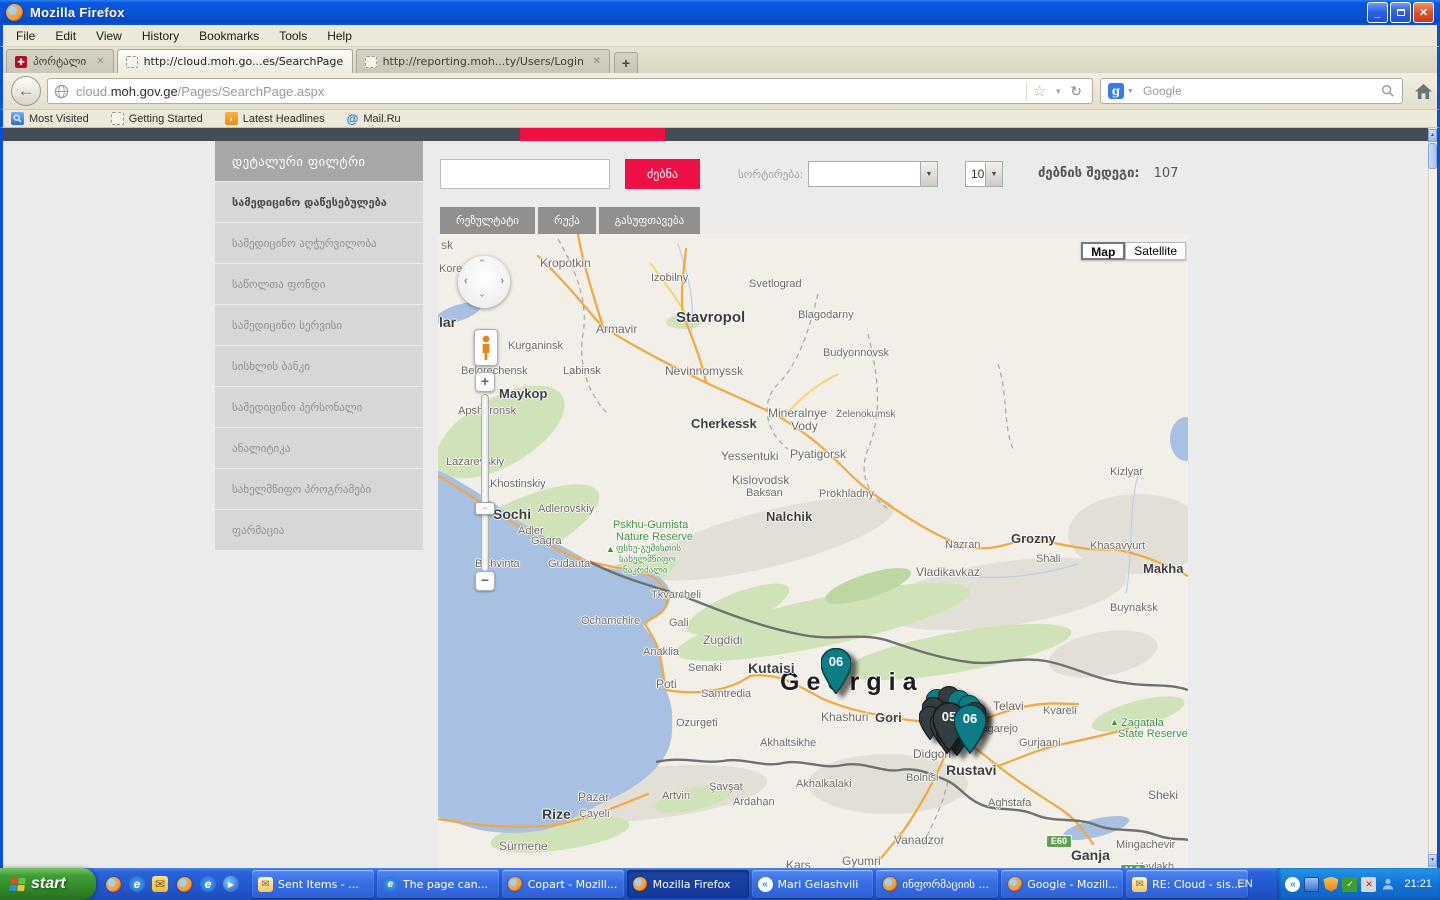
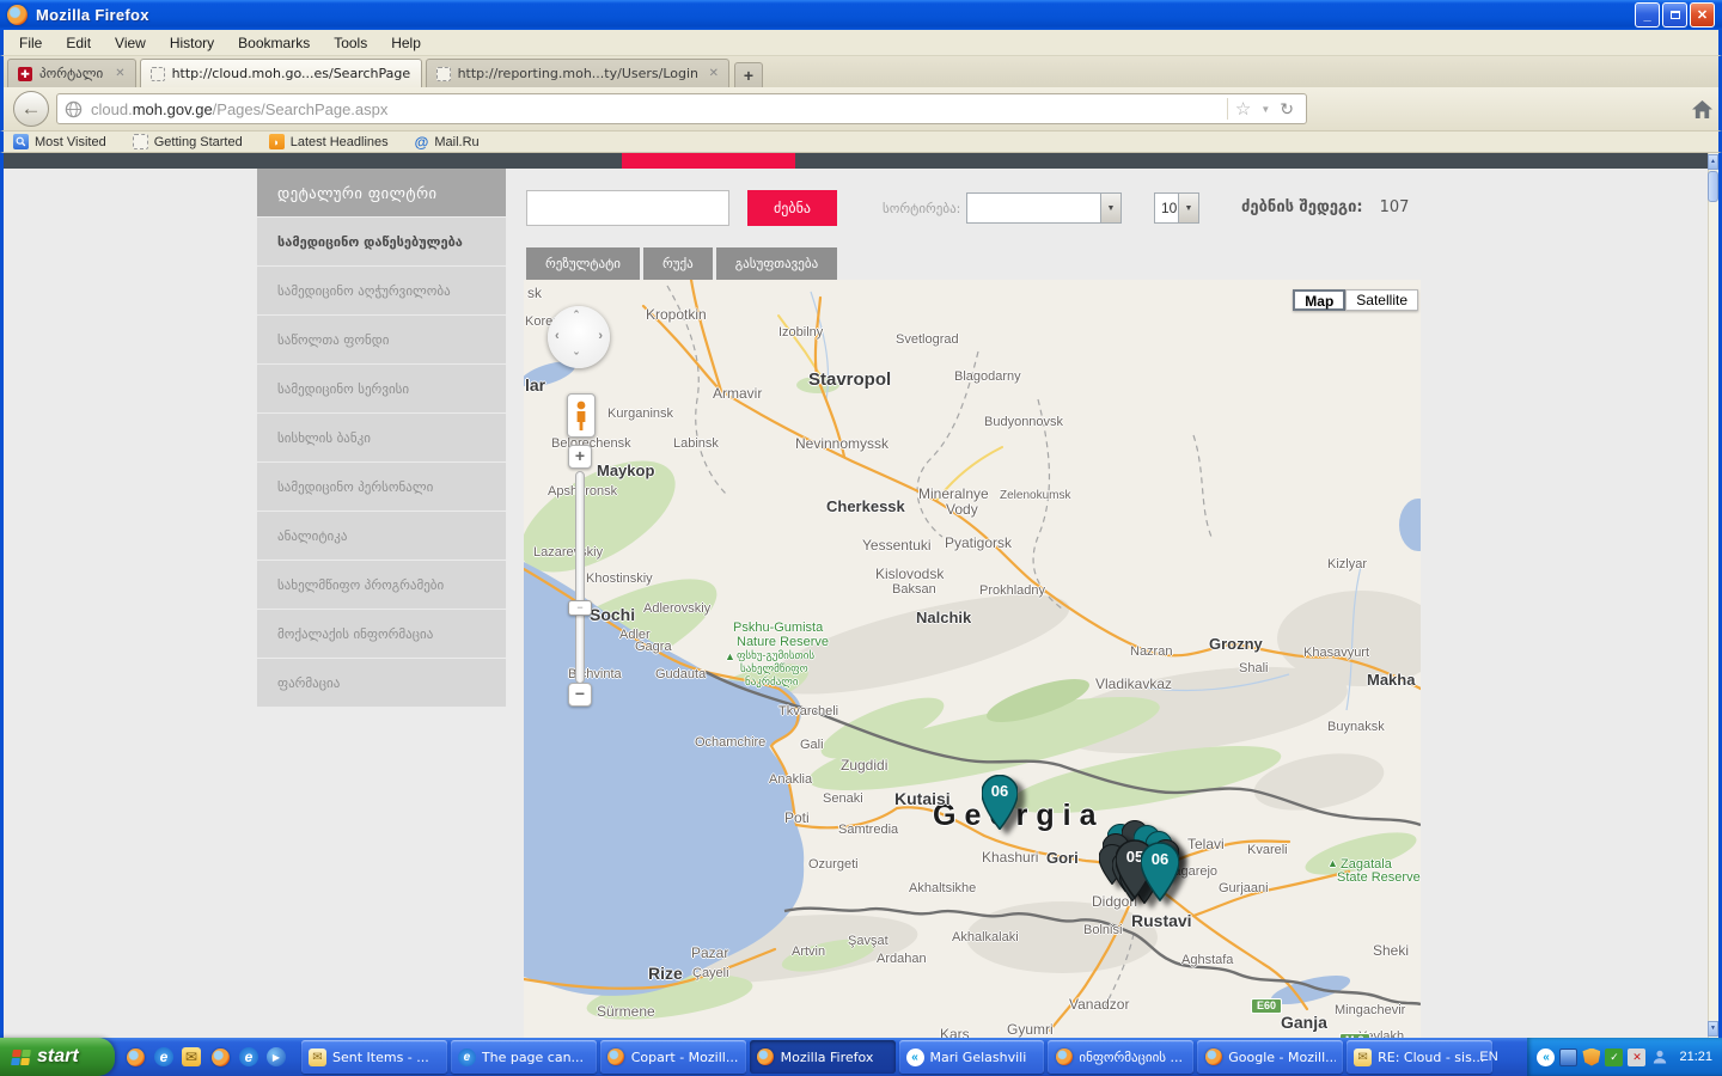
  Mozilla Firefox
  _
  ✕
  File
  Edit
  View
  History
  Bookmarks
  Tools
  Help
  ✚
  პორტალი
  ✕
  http://cloud.moh.go...es/SearchPage
  http://reporting.moh...ty/Users/Login
  ✕
  +
  ←
  cloud.moh.gov.ge/Pages/SearchPage.aspx
  ☆
  ▼
  ↻
- g
- Google
  Most Visited
  Getting Started
  ◗
  Latest Headlines
  @
  Mail.Ru
  დეტალური ფილტრი
  სამედიცინო დაწესებულება
  სამედიცინო აღჭურვილობა
  საწოლთა ფონდი
  სამედიცინო სერვისი
  სისხლის ბანკი
  სამედიცინო პერსონალი
  ანალიტიკა
  სახელმწიფო პროგრამები
+ მოქალაქის ინფორმაცია
  ფარმაცია
  ძებნა
  სორტირება:
  10
  ძებნის შედეგი: 107
  რეზულტატი
  რუქა
  გასუფთავება
  Gergia
  Map
  Satellite
  ˆ
  ‹
  ›
  ˇ
  +
  −
  −
  sk
  Kore
  lar
  Kropotkin
  Izobilny
  Svetlograd
  Blagodarny
  Stavropol
  Armavir
  Budyonnovsk
  Kurganinsk
  Labinsk
  Nevinnomyssk
  Belorechensk
  Maykop
  Apsronsk
  Cherkessk
  Mineralnye
  Vody
  Zelenokumsk
  Yessentuki
  Pyatigorsk
  Kislovodsk
  Baksan
  Prokhladny
  Nalchik
  Kizlyar
  Nazran
  Grozny
  Khasavyurt
  Shali
  Vladikavkaz
  Makha
  Buynaksk
  Lazarekiy
  Khostinskiy
  Adlerovskiy
  Sochi
  Adler
  Gagra
  Pskhu-Gumista
  Nature Reserve
  ▲
  ფსხუ-გუმისთის
  სახელმწიფო
  ნაკრძალი
  Bhvinta
  Gudauta
  Tkvarcheli
  Ochamchire
  Gali
  Zugdidi
  Anaklia
  Senaki
  Kutaisi
  Poti
  Samtredia
  Ozurgeti
  Khashuri
  Gori
  Akhaltsikhe
  Telavi
  Kvareli
  ▲
  Zagatala
  State Reserve
  garejo
  Gurjaani
  Didgori
  Rustavi
  Bolnisi
  Akhalkalaki
  Aghstafa
  Sheki
  Şavşat
  Ardahan
  Artvin
  Pazar
  Rize
  Çayeli
  Sürmene
  Vanadzor
  Gyumri
  Kars
  Ganja
  Mingachevir
  vlakh
  E60
  05
  06
  06
  start
  e
  ✉
  e
  ▶
  ✉
  Sent Items - ...
  e
  The page can...
  Copart - Mozill...
  Mozilla Firefox
  «
  Mari Gelashvili
  ინფორმაციის ...
  Google - Mozill...
  ✉
  RE: Cloud - sis...
  EN
  «
  ✓
  ✕
  21:21
